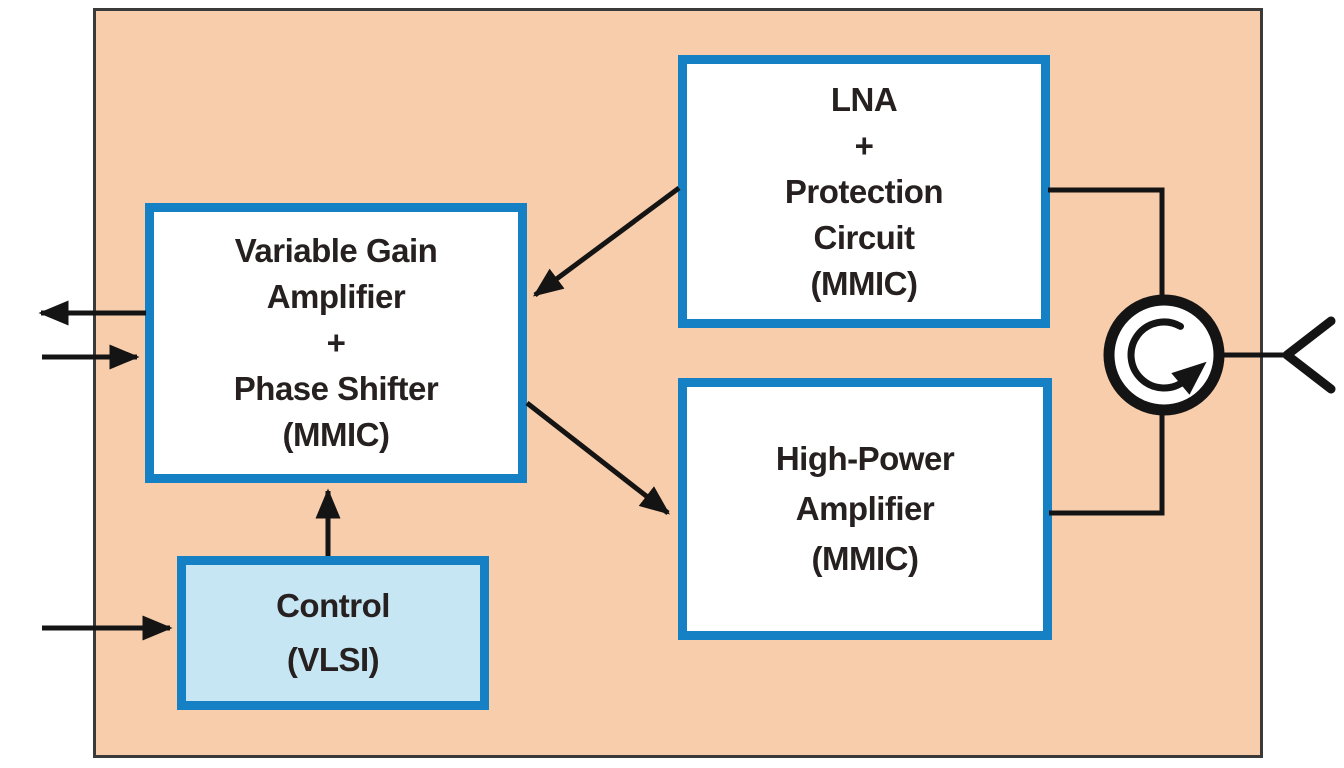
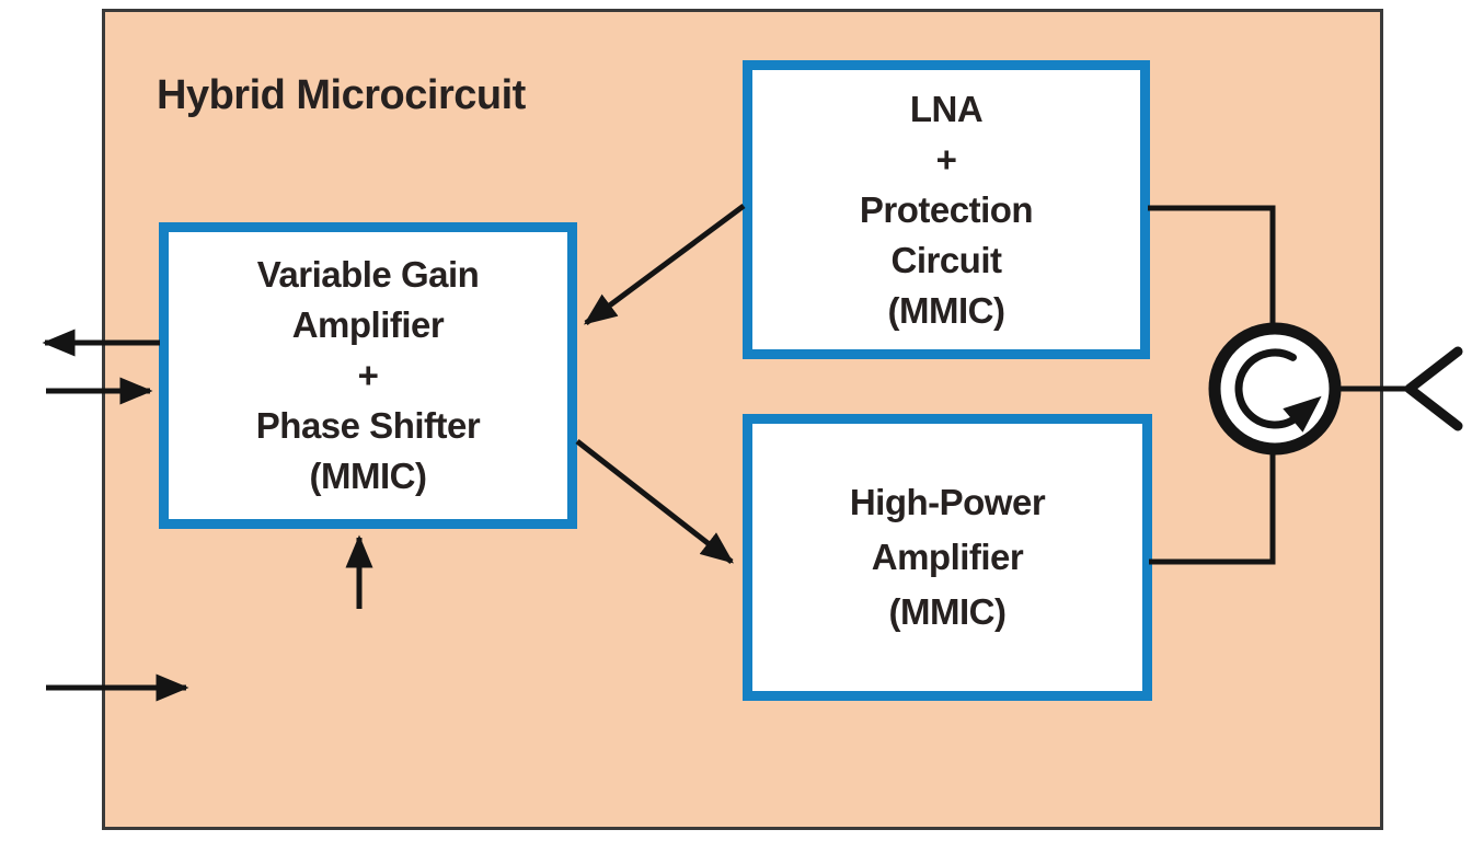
+ Hybrid Microcircuit
  Variable Gain
  Amplifier
  +
  Phase Shifter
  (MMIC)
  LNA
  +
  Protection
  Circuit
  (MMIC)
  High-Power
  Amplifier
  (MMIC)
- Control
- (VLSI)
